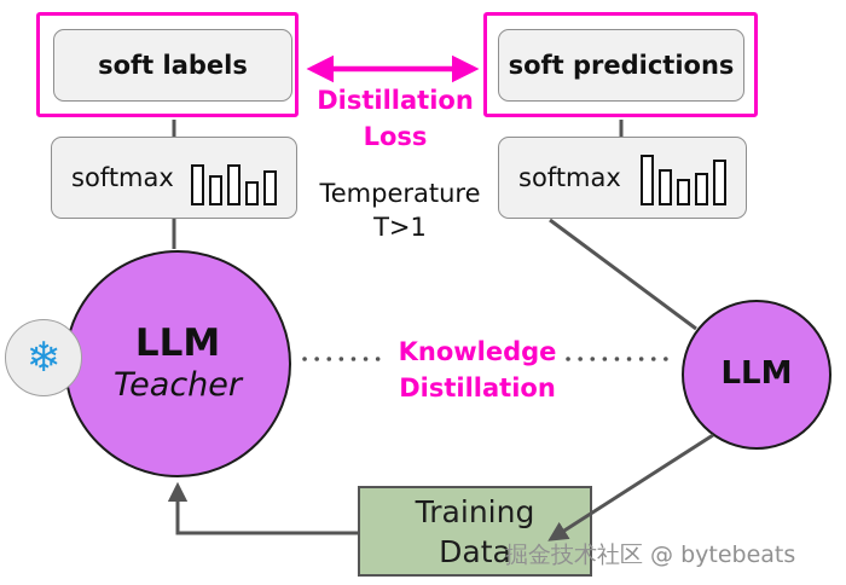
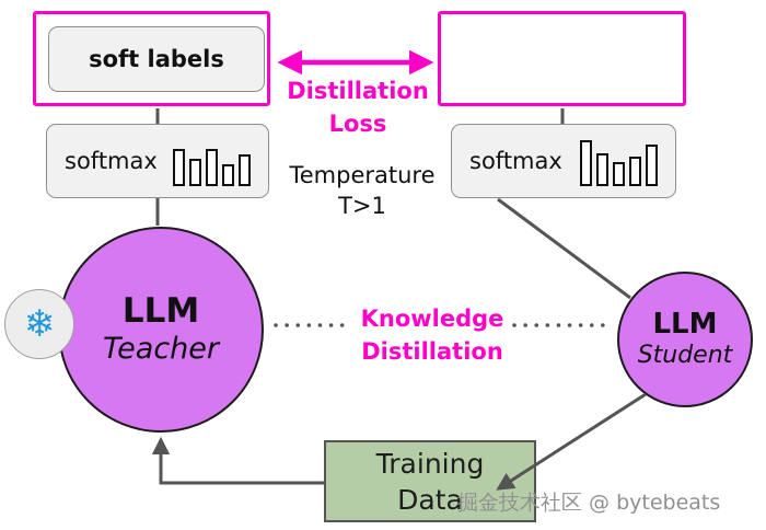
  soft labels
- soft predictions
  Distillation
  Loss
  softmax
  softmax
  Temperature
  T>1
  LLM
  Teacher
  ❄
  LLM
+ Student
  Knowledge
  Distillation
  Training
  Data
  掘金技术社区 @ bytebeats
